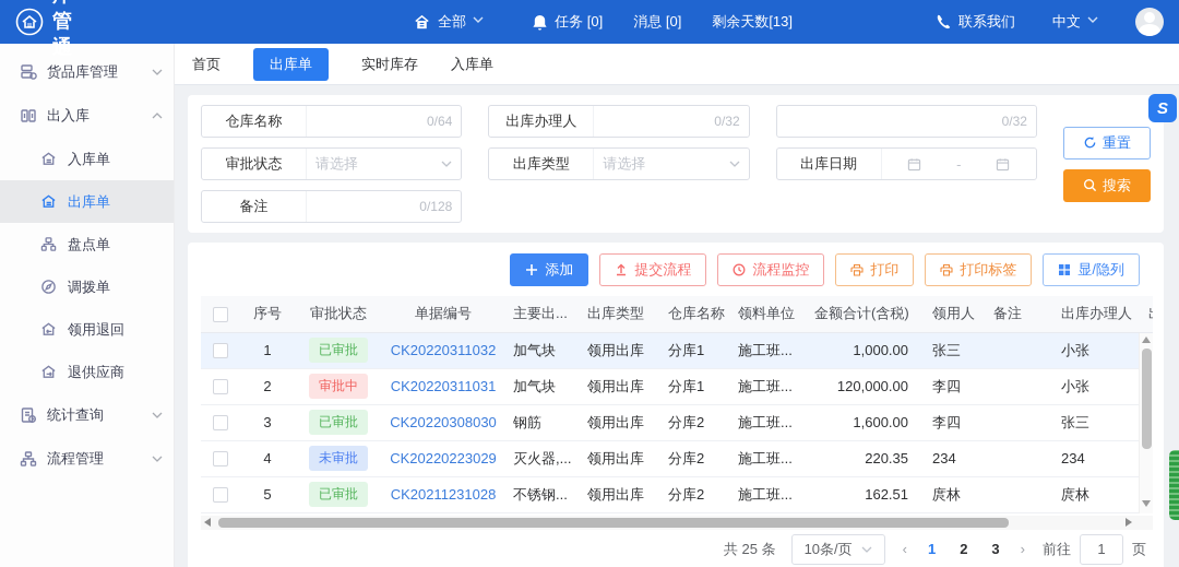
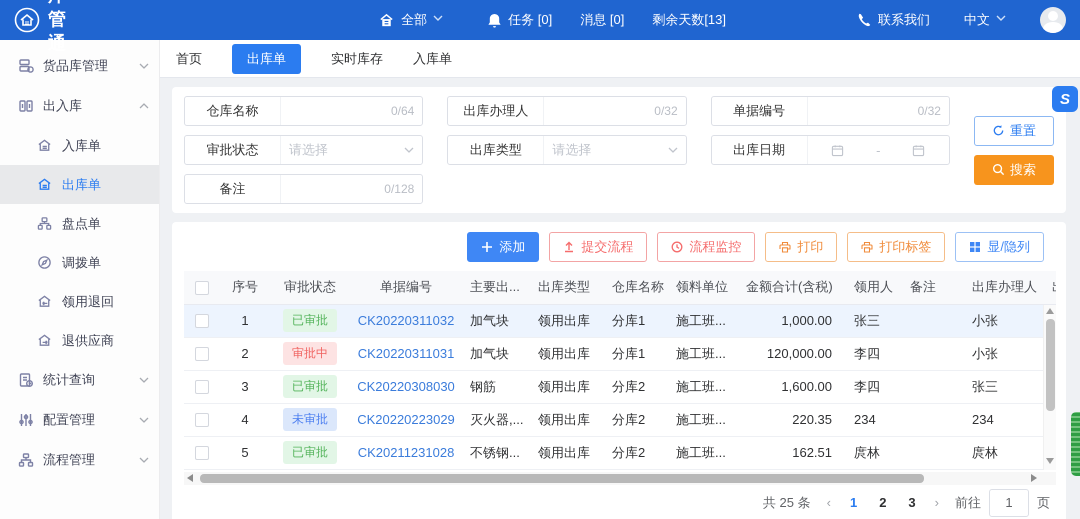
  全部
  任务 [0]
  消息 [0]
  剩余天数[13]
  联系我们
  中文
  货品库管理
  出入库
  入库单
  出库单
  盘点单
  调拨单
  领用退回
  退供应商
  统计查询
+ 配置管理
  流程管理
  首页
  出库单
  实时库存
  入库单
  S
  仓库名称
  0/64
  出库办理人
  0/32
+ 单据编号
  0/32
  审批状态
  请选择
  出库类型
  请选择
  出库日期
  -
  备注
  0/128
  重置
  搜索
  添加
  提交流程
  流程监控
  打印
  打印标签
  显/隐列
  	序号	审批状态	单据编号	主要出...	出库类型	仓库名称	领料单位	金额合计(含税)	领用人	备注	出库办理人
  	1	已审批	CK20220311032	加气块	领用出库	分库1	施工班...	1,000.00	张三		小张
  	2	审批中	CK20220311031	加气块	领用出库	分库1	施工班...	120,000.00	李四		小张
  	3	已审批	CK20220308030	钢筋	领用出库	分库2	施工班...	1,600.00	李四		张三
  	4	未审批	CK20220223029	灭火器,...	领用出库	分库2	施工班...	220.35	234		234
  	5	已审批	CK20211231028	不锈钢...	领用出库	分库2	施工班...	162.51	庹林		庹林
  共 25 条
- 10条/页
  ‹
  1
  2
  3
  ›
  前往
  1
  页
